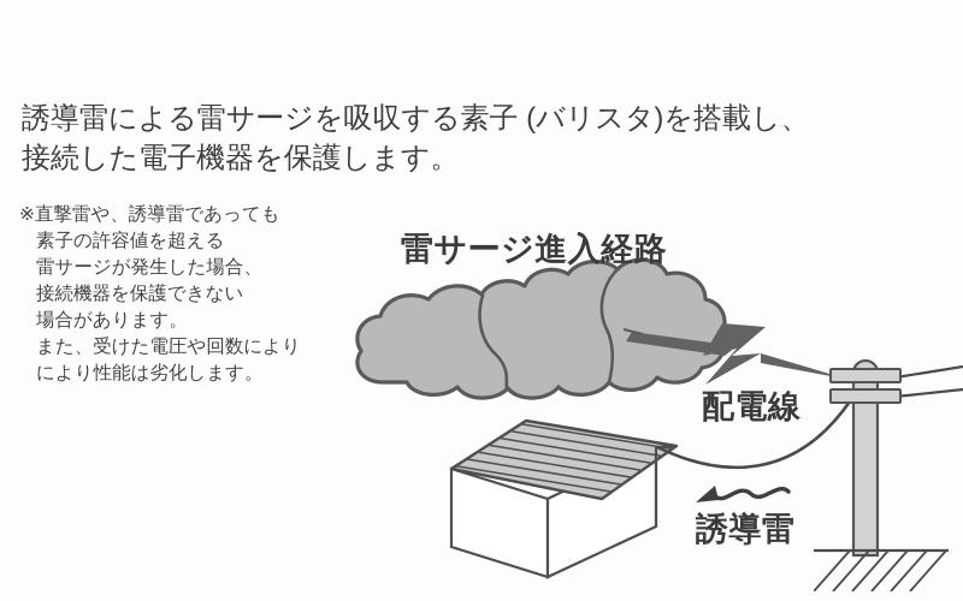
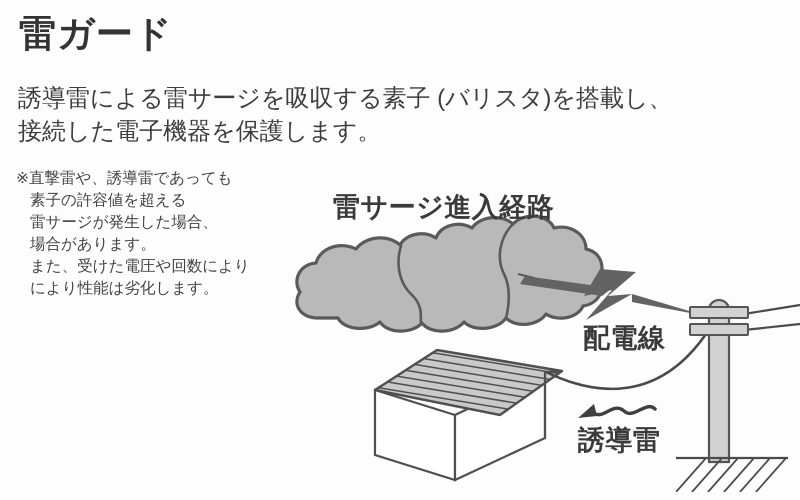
+ 雷ガード
  誘導雷による雷サージを吸収する素子 (バリスタ)を搭載し、
  接続した電子機器を保護します。
  ※直撃雷や、誘導雷であっても
  素子の許容値を超える
  雷サージが発生した場合、
- 接続機器を保護できない
  場合があります。
  また、受けた電圧や回数により
  により性能は劣化します。
  雷サージ進入経路
  配電線
  誘導雷
